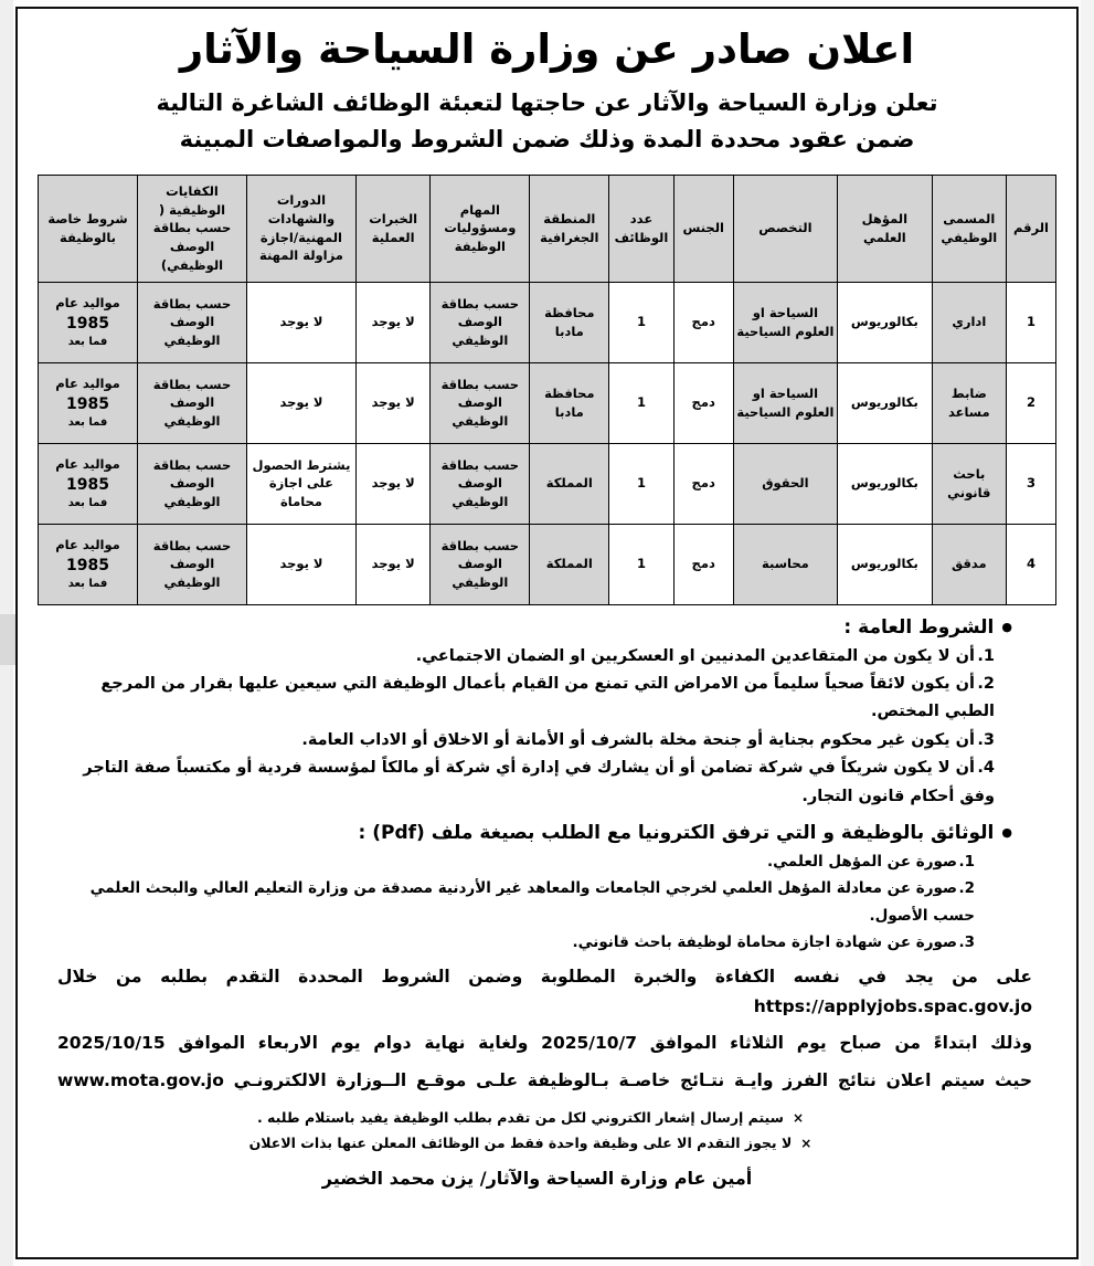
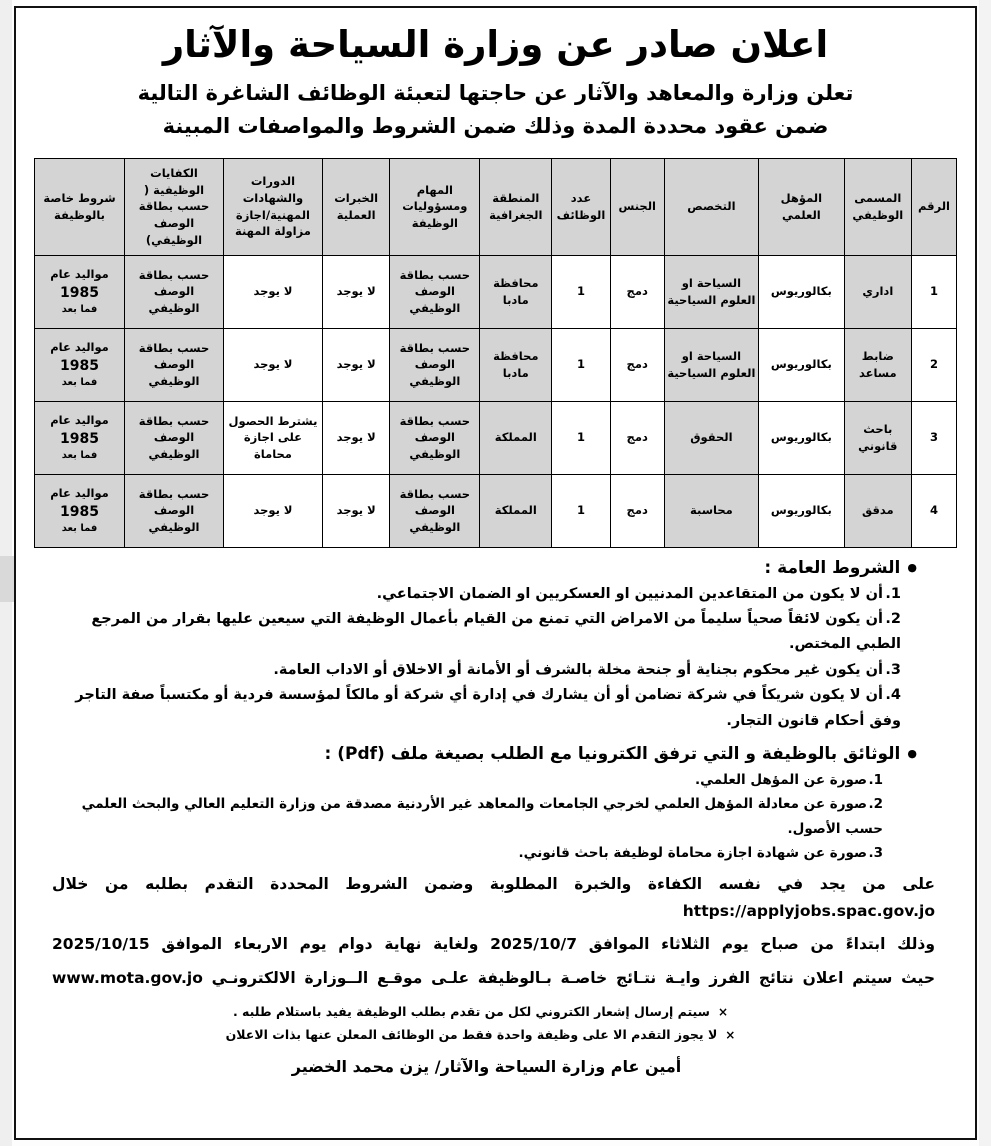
  اعلان صادر عن وزارة السياحة والآثار
- تعلن وزارة السياحة والآثار عن حاجتها لتعبئة الوظائف الشاغرة التالية
+ تعلن وزارة والمعاهد والآثار عن حاجتها لتعبئة الوظائف الشاغرة التالية
  ضمن عقود محددة المدة وذلك ضمن الشروط والمواصفات المبينة
  الرقم	المسمى الوظيفي	المؤهل العلمي	التخصص	الجنس	عدد الوظائف	المنطقة الجغرافية	المهام ومسؤوليات الوظيفة	الخبرات العملية	الدورات والشهادات المهنية/اجازة مزاولة المهنة	الكفايات الوظيفية ( حسب بطاقة الوصف الوظيفي)	شروط خاصة بالوظيفة
  1	اداري	بكالوريوس	السياحة او العلوم السياحية	دمج	1	محافظة مادبا	حسب بطاقة الوصف الوظيفي	لا يوجد	لا يوجد	حسب بطاقة الوصف الوظيفي	مواليد عام 1985 فما بعد
  2	ضابط مساعد	بكالوريوس	السياحة او العلوم السياحية	دمج	1	محافظة مادبا	حسب بطاقة الوصف الوظيفي	لا يوجد	لا يوجد	حسب بطاقة الوصف الوظيفي	مواليد عام 1985 فما بعد
  3	باحث قانوني	بكالوريوس	الحقوق	دمج	1	المملكة	حسب بطاقة الوصف الوظيفي	لا يوجد	يشترط الحصول على اجازة محاماة	حسب بطاقة الوصف الوظيفي	مواليد عام 1985 فما بعد
  4	مدقق	بكالوريوس	محاسبة	دمج	1	المملكة	حسب بطاقة الوصف الوظيفي	لا يوجد	لا يوجد	حسب بطاقة الوصف الوظيفي	مواليد عام 1985 فما بعد
  الشروط العامة :
  1.أن لا يكون من المتقاعدين المدنيين او العسكريين او الضمان الاجتماعي.
  2.أن يكون لائقاً صحياً سليماً من الامراض التي تمنع من القيام بأعمال الوظيفة التي سيعين عليها بقرار من المرجع الطبي المختص.
  3.أن يكون غير محكوم بجناية أو جنحة مخلة بالشرف أو الأمانة أو الاخلاق أو الاداب العامة.
  4.أن لا يكون شريكاً في شركة تضامن أو أن يشارك في إدارة أي شركة أو مالكاً لمؤسسة فردية أو مكتسباً صفة التاجر وفق أحكام قانون التجار.
  الوثائق بالوظيفة و التي ترفق الكترونيا مع الطلب بصيغة ملف (Pdf) :
  1.صورة عن المؤهل العلمي.
  2.صورة عن معادلة المؤهل العلمي لخرجي الجامعات والمعاهد غير الأردنية مصدقة من وزارة التعليم العالي والبحث العلمي حسب الأصول.
  3.صورة عن شهادة اجازة محاماة لوظيفة باحث قانوني.
  على من يجد في نفسه الكفاءة والخبرة المطلوبة وضمن الشروط المحددة التقدم بطلبه من خلال https://applyjobs.spac.gov.jo
  وذلك ابتداءً من صباح يوم الثلاثاء الموافق 2025/10/7 ولغاية نهاية دوام يوم الاربعاء الموافق 2025/10/15
  حيث سيتم اعلان نتائج الفرز وايـة نتـائج خاصـة بـالوظيفة علـى موقـع الــوزارة الالكترونـي www.mota.gov.jo
  سيتم إرسال إشعار الكتروني لكل من تقدم بطلب الوظيفة يفيد باستلام طلبه .
  لا يجوز التقدم الا على وظيفة واحدة فقط من الوظائف المعلن عنها بذات الاعلان
  أمين عام وزارة السياحة والآثار/ يزن محمد الخضير
